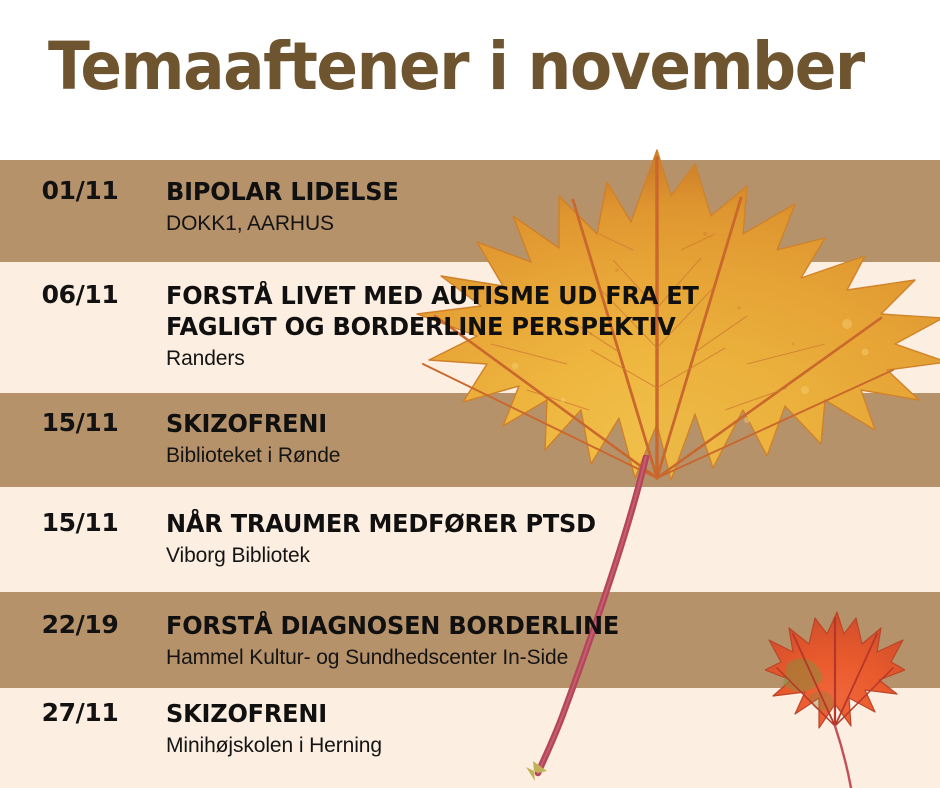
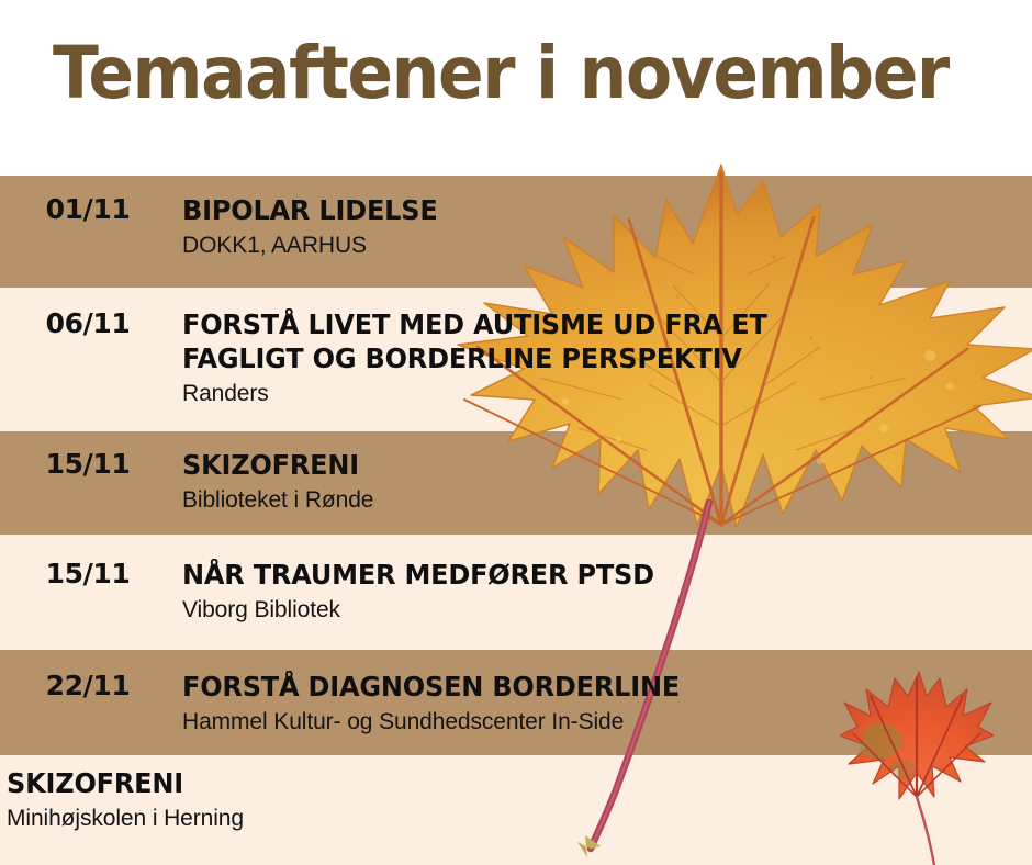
  Temaaftener i november
  01/11
  BIPOLAR LIDELSE
  DOKK1, AARHUS
  06/11
  FORSTÅ LIVET MED AUTISME UD FRA ET FAGLIGT OG BORDERLINE PERSPEKTIV
  Randers
  15/11
  SKIZOFRENI
  Biblioteket i Rønde
  15/11
  NÅR TRAUMER MEDFØRER PTSD
  Viborg Bibliotek
- 22/19
+ 22/11
  FORSTÅ DIAGNOSEN BORDERLINE
  Hammel Kultur- og Sundhedscenter In-Side
- 27/11
  SKIZOFRENI
  Minihøjskolen i Herning
